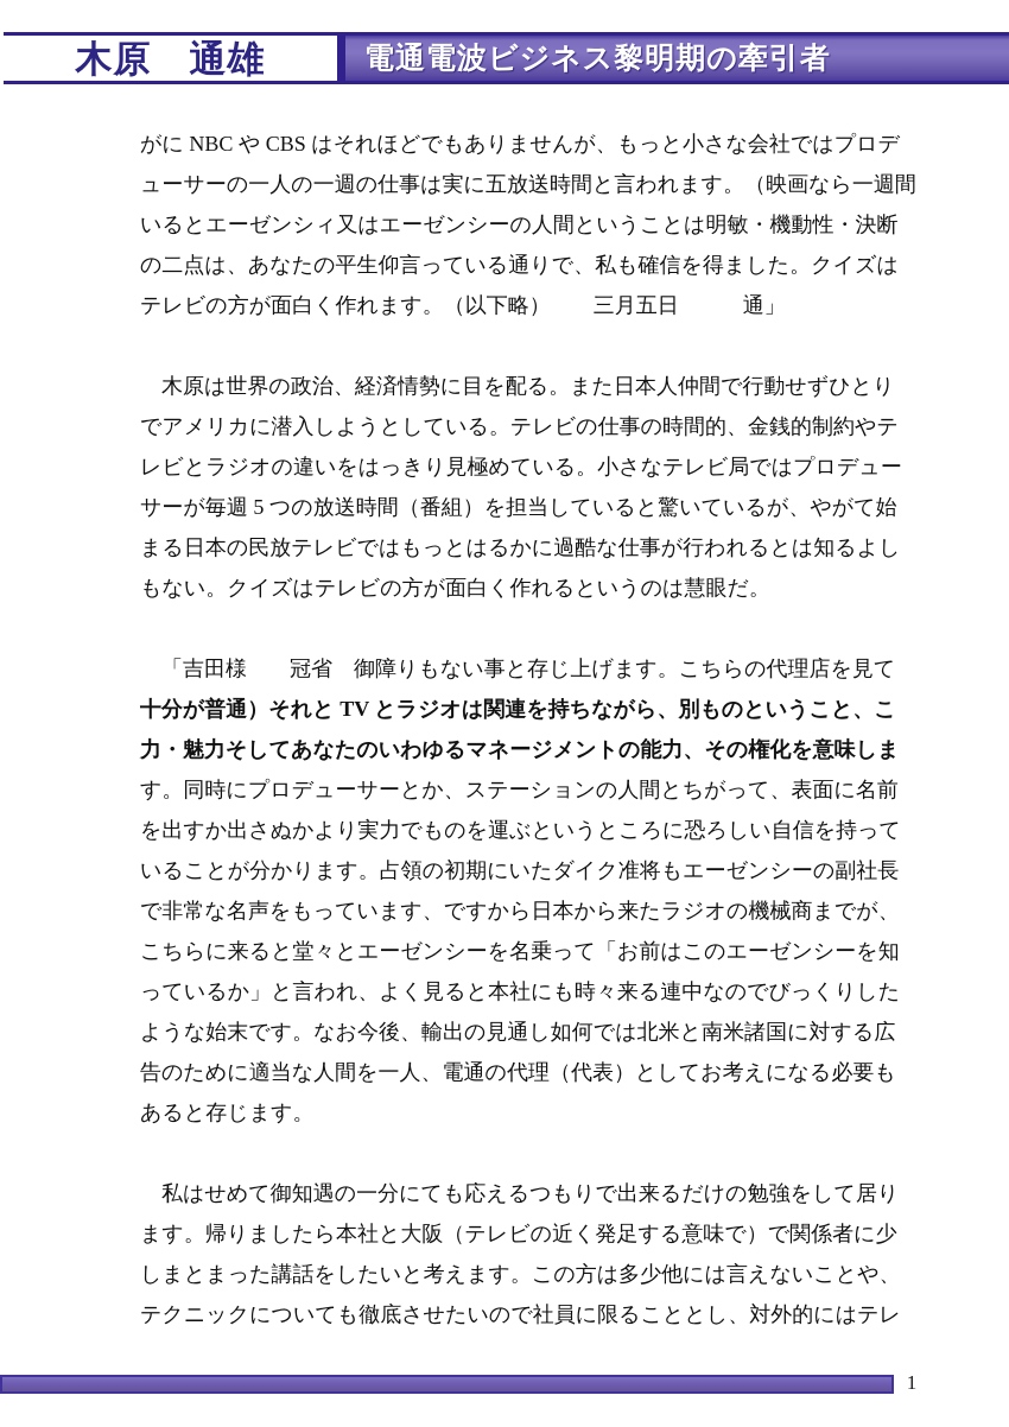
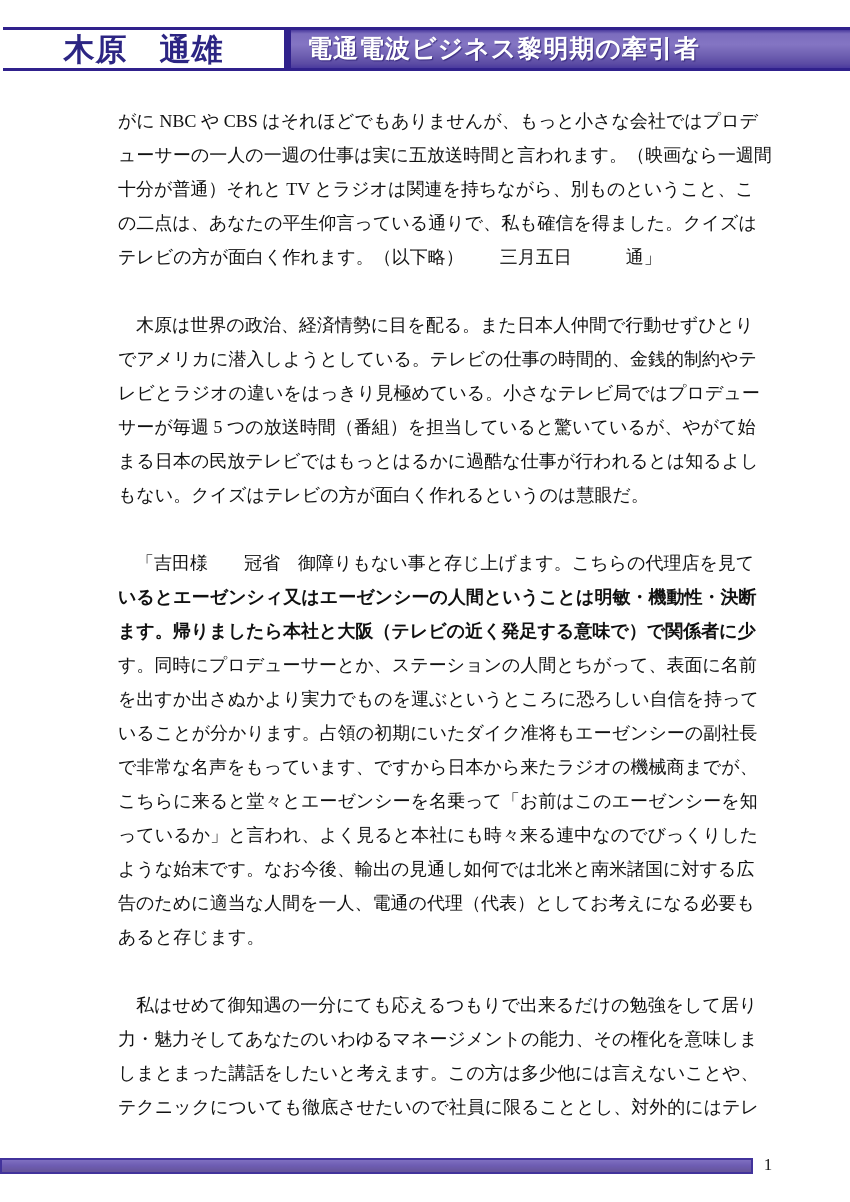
  木原 通雄
  電通電波ビジネス黎明期の牽引者
  がに NBC や CBS はそれほどでもありませんが、もっと小さな会社ではプロデ
  ューサーの一人の一週の仕事は実に五放送時間と言われます。（映画なら一週間
- いるとエーゼンシィ又はエーゼンシーの人間ということは明敏・機動性・決断
+ 十分が普通）それと TV とラジオは関連を持ちながら、別ものということ、こ
  の二点は、あなたの平生仰言っている通りで、私も確信を得ました。クイズは
  テレビの方が面白く作れます。（以下略） 三月五日 通」
  木原は世界の政治、経済情勢に目を配る。また日本人仲間で行動せずひとり
  でアメリカに潜入しようとしている。テレビの仕事の時間的、金銭的制約やテ
  レビとラジオの違いをはっきり見極めている。小さなテレビ局ではプロデュー
  サーが毎週 5 つの放送時間（番組）を担当していると驚いているが、やがて始
  まる日本の民放テレビではもっとはるかに過酷な仕事が行われるとは知るよし
  もない。クイズはテレビの方が面白く作れるというのは慧眼だ。
  「吉田様 冠省 御障りもない事と存じ上げます。こちらの代理店を見て
- 十分が普通）それと TV とラジオは関連を持ちながら、別ものということ、こ
+ いるとエーゼンシィ又はエーゼンシーの人間ということは明敏・機動性・決断
- 力・魅力そしてあなたのいわゆるマネージメントの能力、その権化を意味しま
+ ます。帰りましたら本社と大阪（テレビの近く発足する意味で）で関係者に少
  す。同時にプロデューサーとか、ステーションの人間とちがって、表面に名前
  を出すか出さぬかより実力でものを運ぶというところに恐ろしい自信を持って
  いることが分かります。占領の初期にいたダイク准将もエーゼンシーの副社長
  で非常な名声をもっています、ですから日本から来たラジオの機械商までが、
  こちらに来ると堂々とエーゼンシーを名乗って「お前はこのエーゼンシーを知
  っているか」と言われ、よく見ると本社にも時々来る連中なのでびっくりした
  ような始末です。なお今後、輸出の見通し如何では北米と南米諸国に対する広
  告のために適当な人間を一人、電通の代理（代表）としてお考えになる必要も
  あると存じます。
  私はせめて御知遇の一分にても応えるつもりで出来るだけの勉強をして居り
- ます。帰りましたら本社と大阪（テレビの近く発足する意味で）で関係者に少
+ 力・魅力そしてあなたのいわゆるマネージメントの能力、その権化を意味しま
  しまとまった講話をしたいと考えます。この方は多少他には言えないことや、
  テクニックについても徹底させたいので社員に限ることとし、対外的にはテレ
  1
